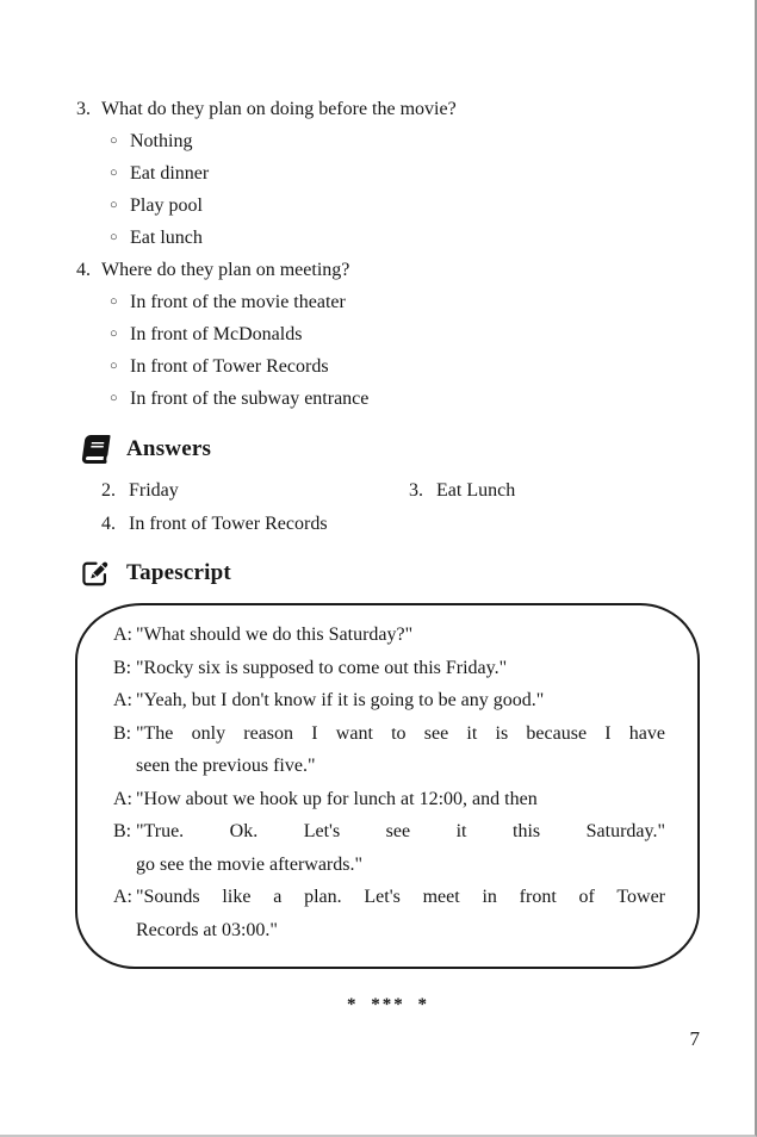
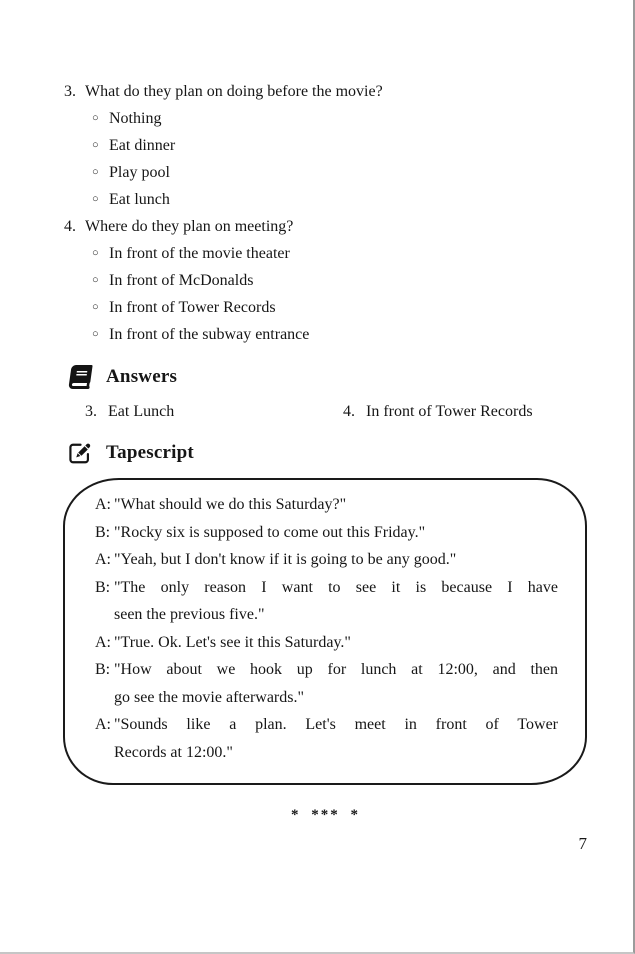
  3.
  What do they plan on doing before the movie?
  ○
  Nothing
  ○
  Eat dinner
  ○
  Play pool
  ○
  Eat lunch
  4.
  Where do they plan on meeting?
  ○
  In front of the movie theater
  ○
  In front of McDonalds
  ○
  In front of Tower Records
  ○
  In front of the subway entrance
  Answers
- 2.
- Friday
  3.
  Eat Lunch
  4.
  In front of Tower Records
  Tapescript
  A:
  "What should we do this Saturday?"
  B:
  "Rocky six is supposed to come out this Friday."
  A:
  "Yeah, but I don't know if it is going to be any good."
  B:
  "The only reason I want to see it is because I have
  seen the previous five."
  A:
- "How about we hook up for lunch at 12:00, and then
+ "True. Ok. Let's see it this Saturday."
  B:
- "True. Ok. Let's see it this Saturday."
+ "How about we hook up for lunch at 12:00, and then
  go see the movie afterwards."
  A:
  "Sounds like a plan. Let's meet in front of Tower
- Records at 03:00."
+ Records at 12:00."
  * *** *
  7
